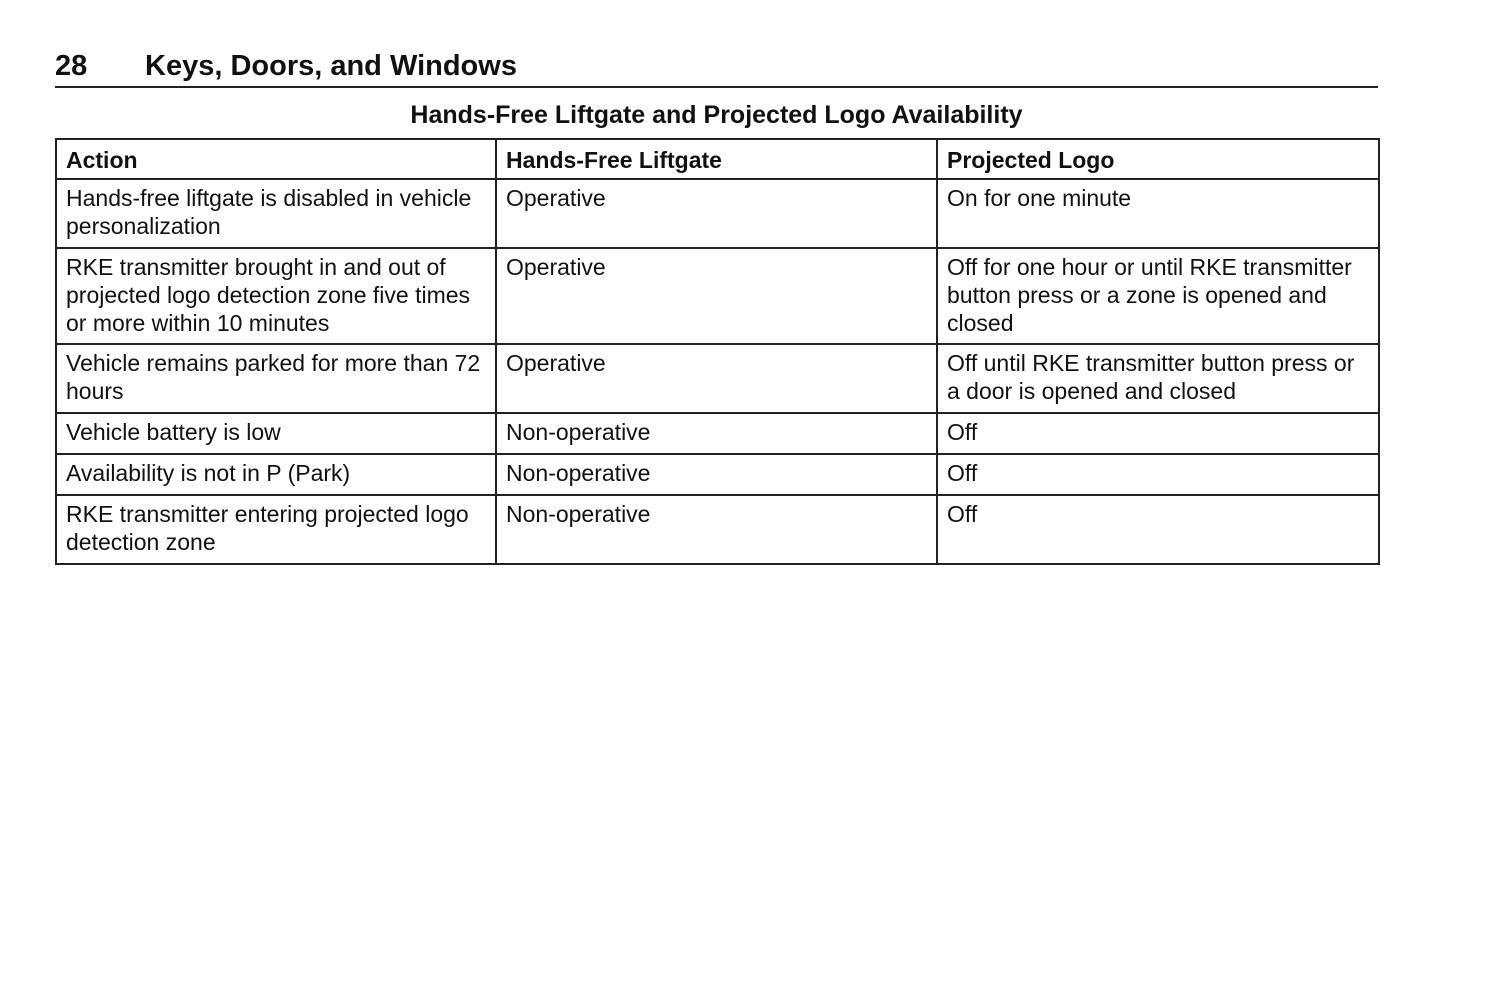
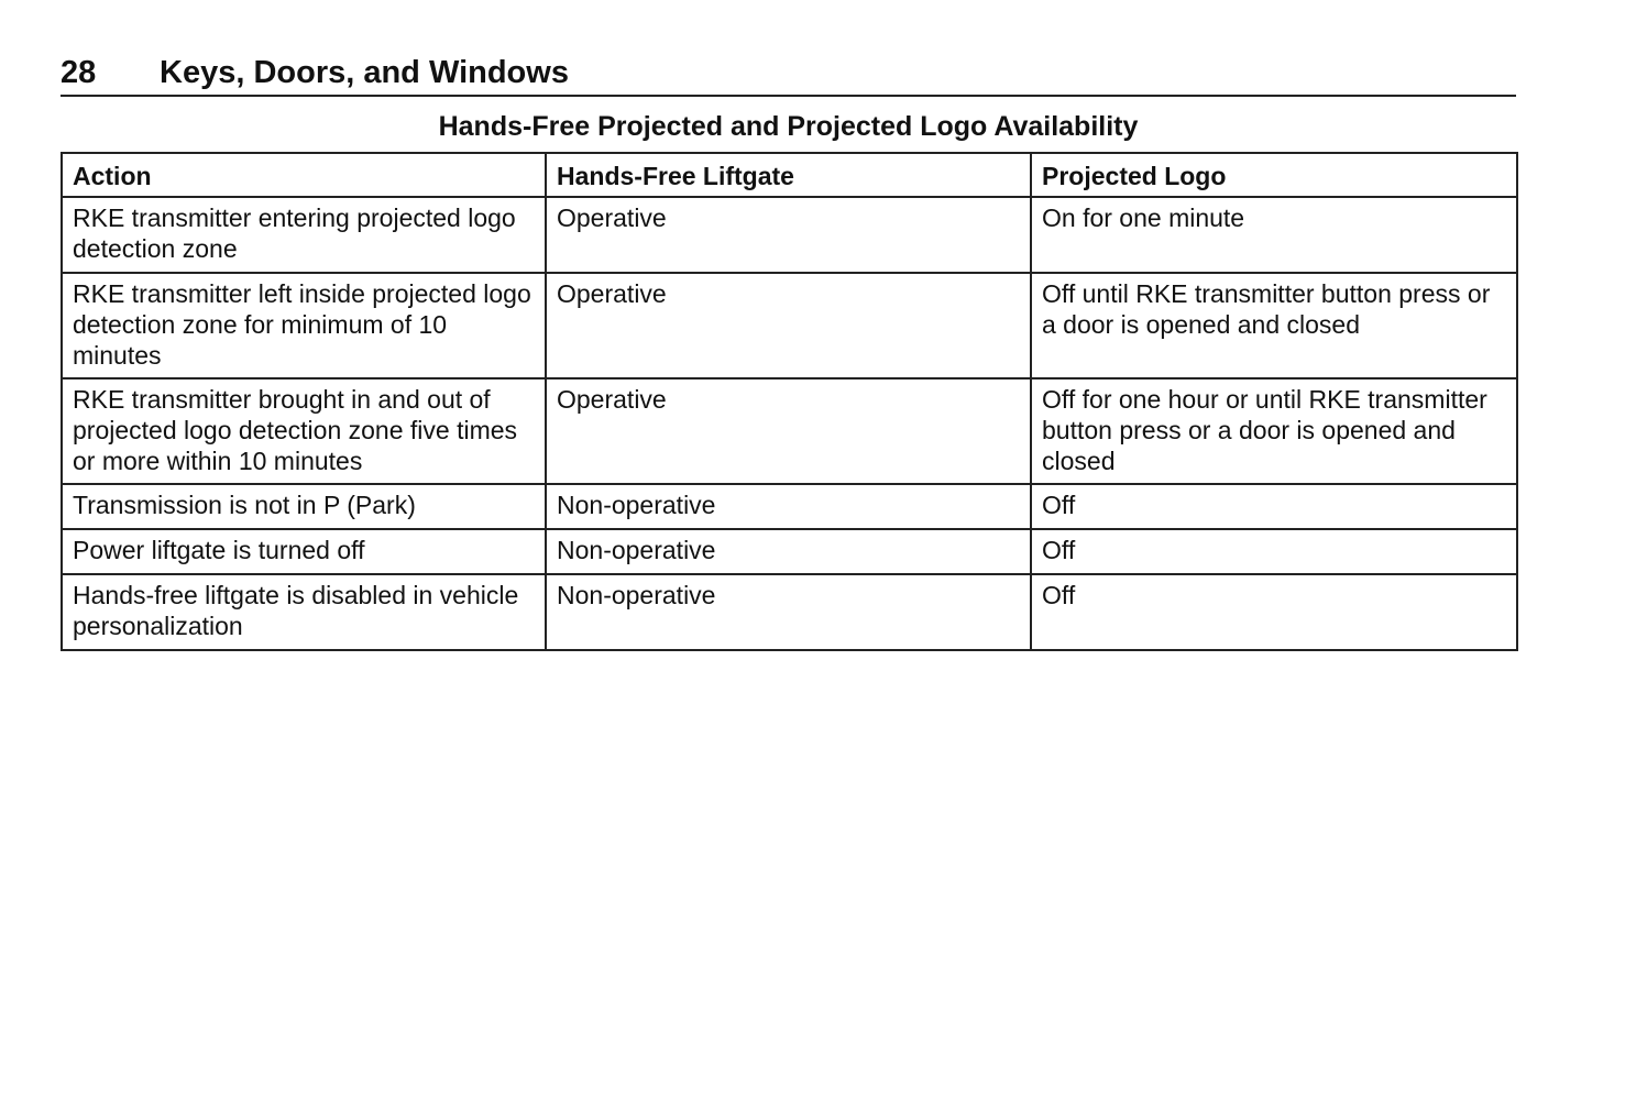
  28
  Keys, Doors, and Windows
- Hands-Free Liftgate and Projected Logo Availability
+ Hands-Free Projected and Projected Logo Availability
  Action	Hands-Free Liftgate	Projected Logo
- Hands-free liftgate is disabled in vehicle personalization	Operative	On for one minute
+ RKE transmitter entering projected logo detection zone	Operative	On for one minute
+ RKE transmitter left inside projected logo detection zone for minimum of 10 minutes	Operative	Off until RKE transmitter button press or a door is opened and closed
- RKE transmitter brought in and out of projected logo detection zone five times or more within 10 minutes	Operative	Off for one hour or until RKE transmitter button press or a zone is opened and closed
+ RKE transmitter brought in and out of projected logo detection zone five times or more within 10 minutes	Operative	Off for one hour or until RKE transmitter button press or a door is opened and closed
- Vehicle remains parked for more than 72 hours	Operative	Off until RKE transmitter button press or a door is opened and closed
- Vehicle battery is low	Non-operative	Off
- Availability is not in P (Park)	Non-operative	Off
+ Transmission is not in P (Park)	Non-operative	Off
+ Power liftgate is turned off	Non-operative	Off
- RKE transmitter entering projected logo detection zone	Non-operative	Off
+ Hands-free liftgate is disabled in vehicle personalization	Non-operative	Off
